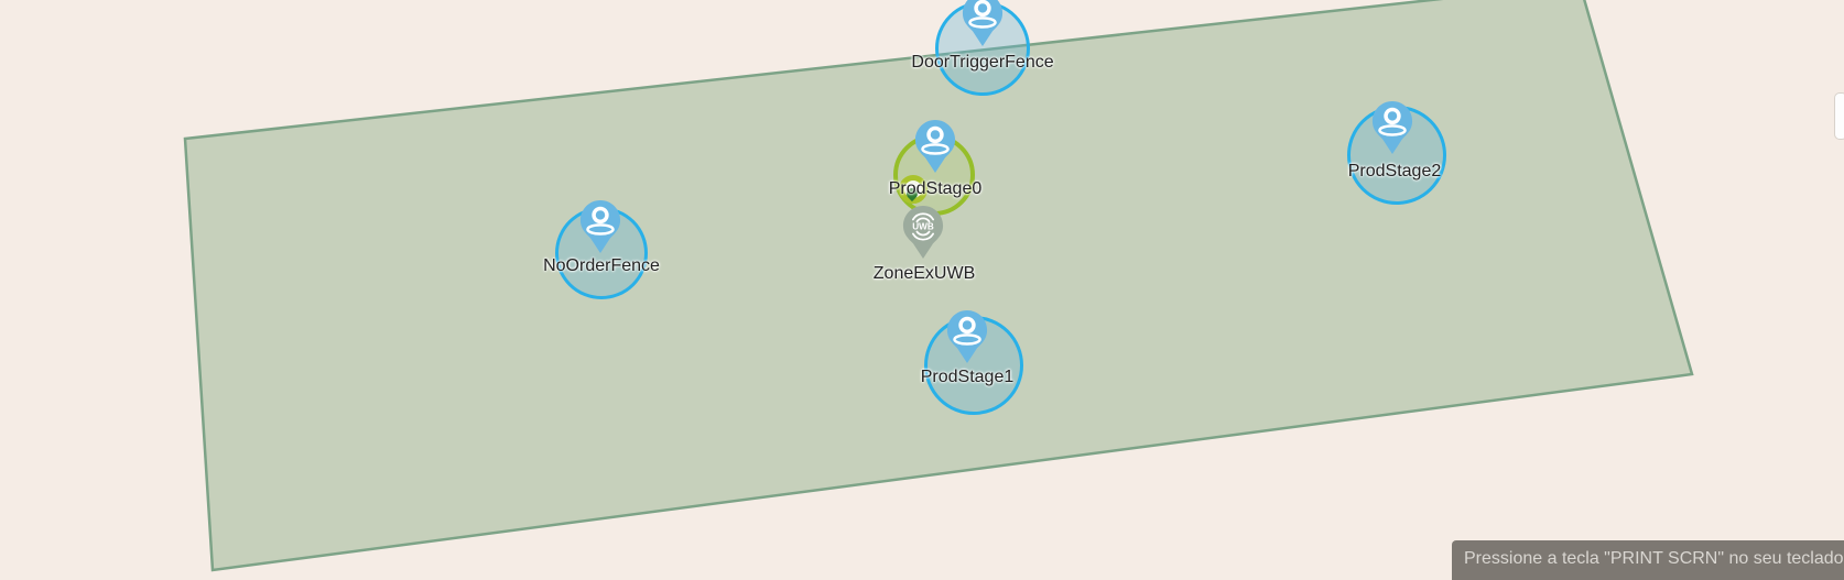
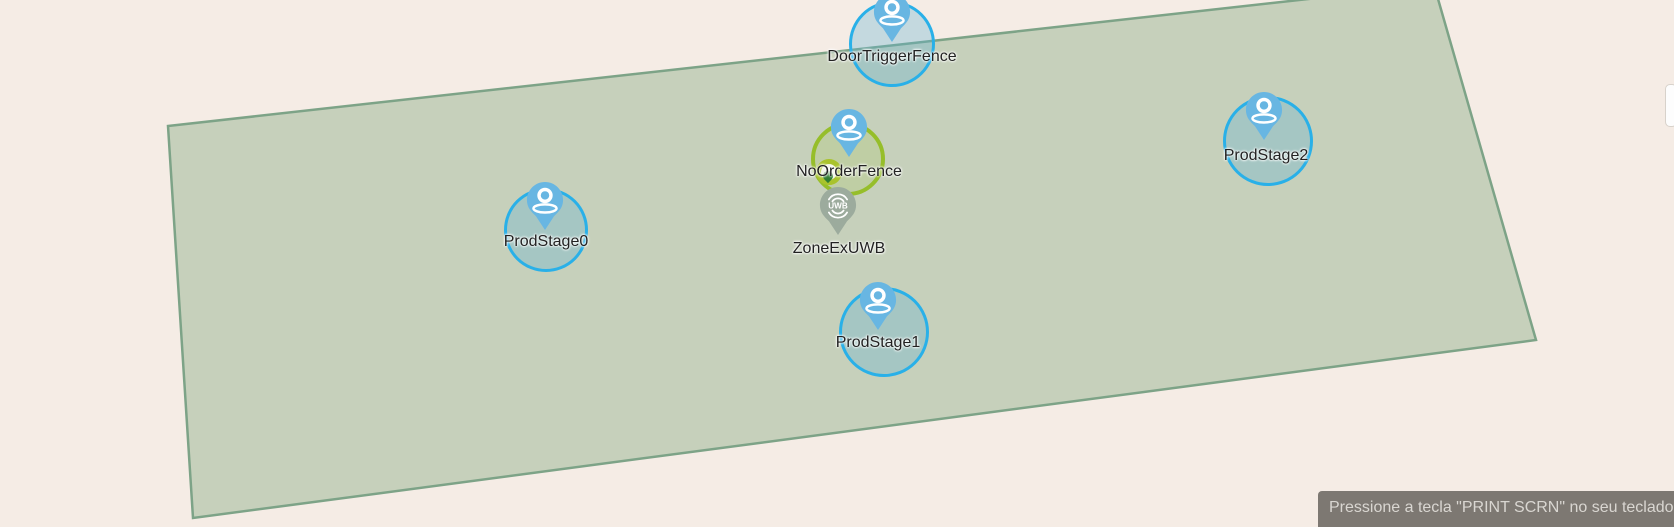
  DoorTriggerFence
- ProdStage0
+ NoOrderFence
  UWB
  ZoneExUWB
- NoOrderFence
+ ProdStage0
  ProdStage1
  ProdStage2
  Pressione a tecla "PRINT SCRN" no seu teclado
